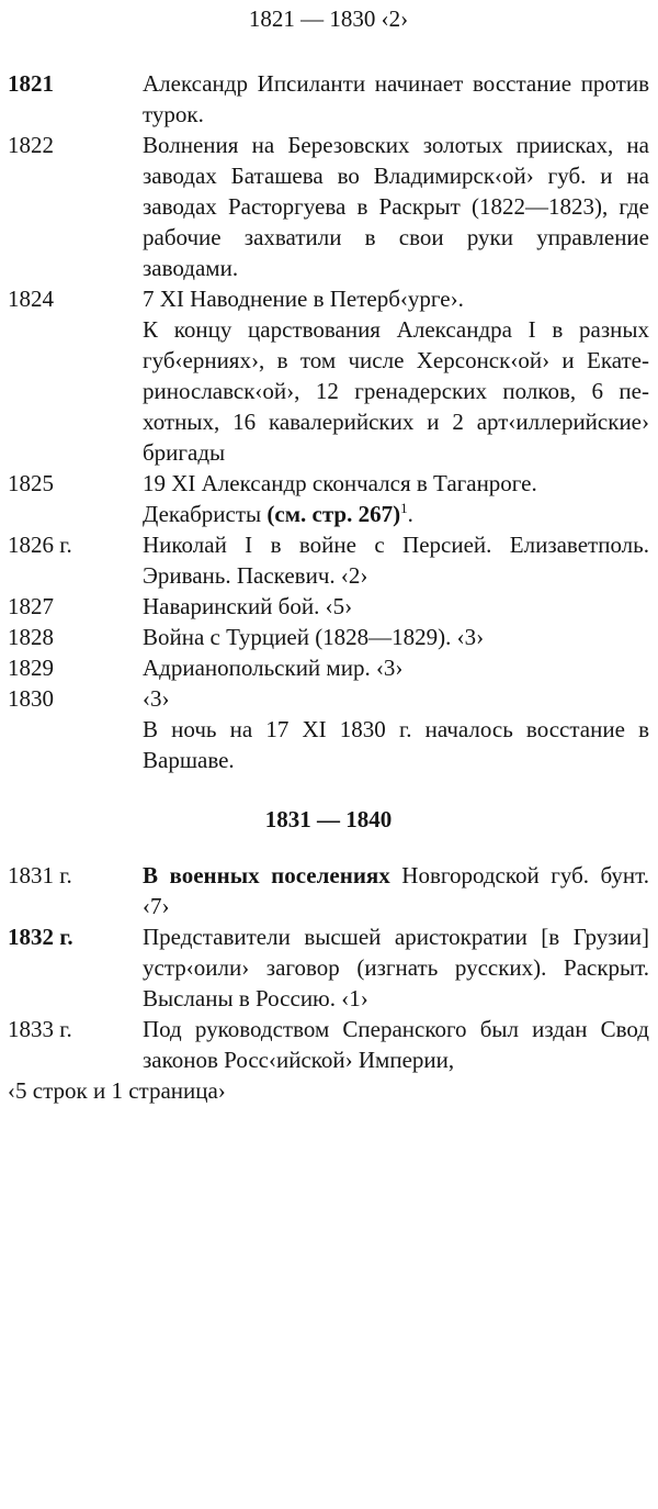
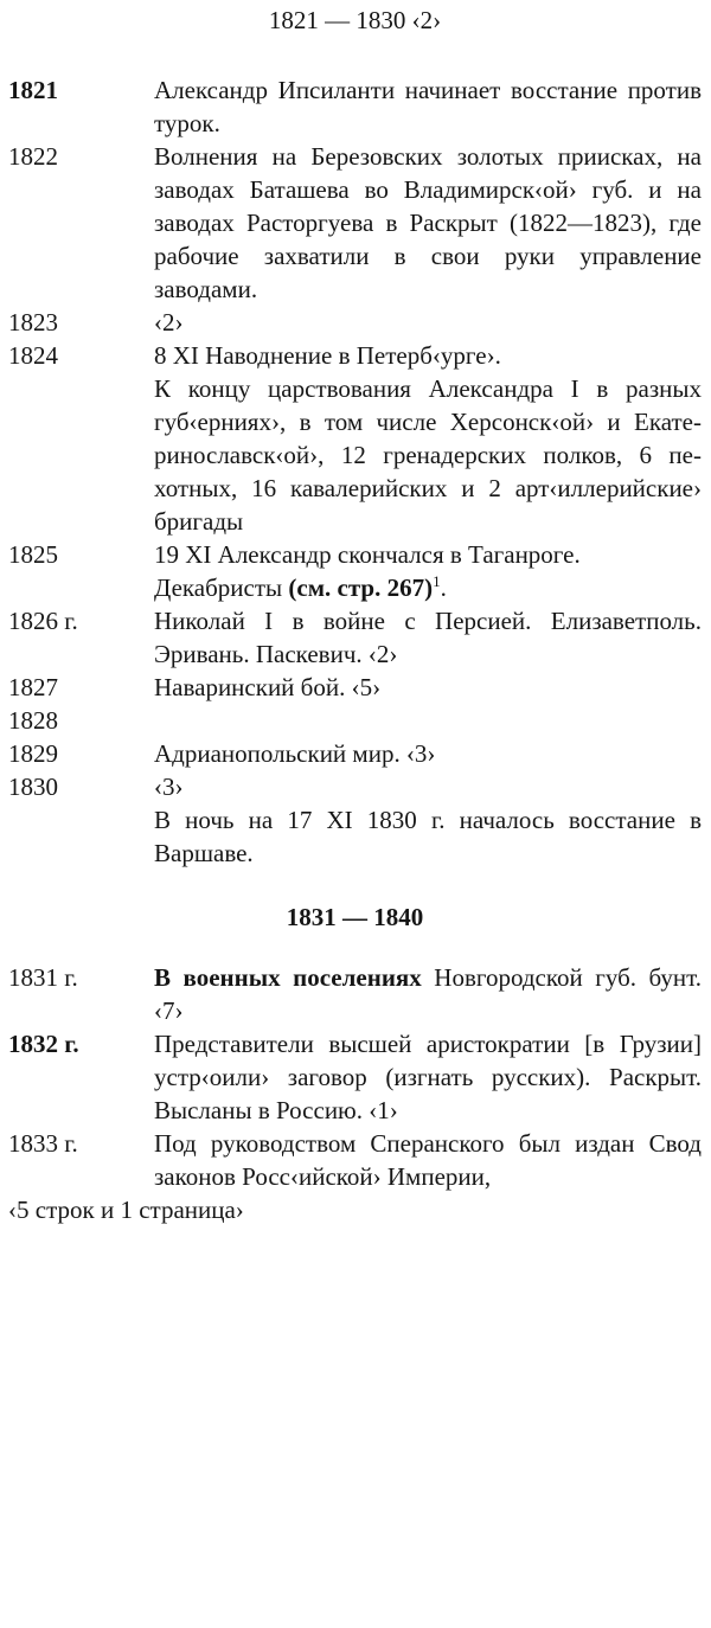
  1821 — 1830 ‹2›
  1821
  Александр Ипсиланти начинает восстание против турок.
  1822
  Волнения на Березовских золотых приисках, на заводах Баташева во Владимирск‹ой› губ. и на заводах Расторгуева в Раскрыт (1822—1823), где рабочие захватили в свои руки управление заводами.
+ 1823
+ ‹2›
  1824
- 7 XI Наводнение в Петерб‹урге›.
+ 8 XI Наводнение в Петерб‹урге›.
  К концу царствования Александра I в разных губ‹ерниях›, в том числе Херсонск‹ой› и Екате­инославск‹ой›, 12 гренадерских полков, 6 пе­отных, 16 кавалерийских и 2 арт‹иллерийские› бригады
  1825
  19 XI Александр скончался в Таганроге.
  Декабристы (см. стр. 267)1.
  1826 г.
  Николай I в войне с Персией. Елизаветполь. Эривань. Паскевич. ‹2›
  1827
  Наваринский бой. ‹5›
  1828
- Война с Турцией (1828—1829). ‹3›
  1829
  Адрианопольский мир. ‹3›
  1830
  ‹3›
  В ночь на 17 XI 1830 г. началось восстание в Варшаве.
  1831 — 1840
  1831 г.
  В военных поселениях Новгородской губ. бунт. ‹7›
  1832 г.
  Представители высшей аристократии [в Гру­зии] устр‹оили› заговор (изгнать русских). Раскрыт. Высланы в Россию. ‹1›
  1833 г.
  Под руководством Сперанского был издан Свод законов Росс‹ийской› Империи,
  ‹5 строк и 1 страница›
